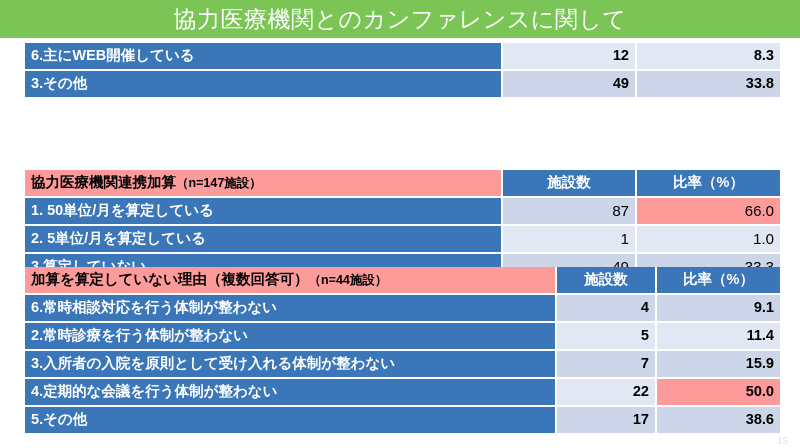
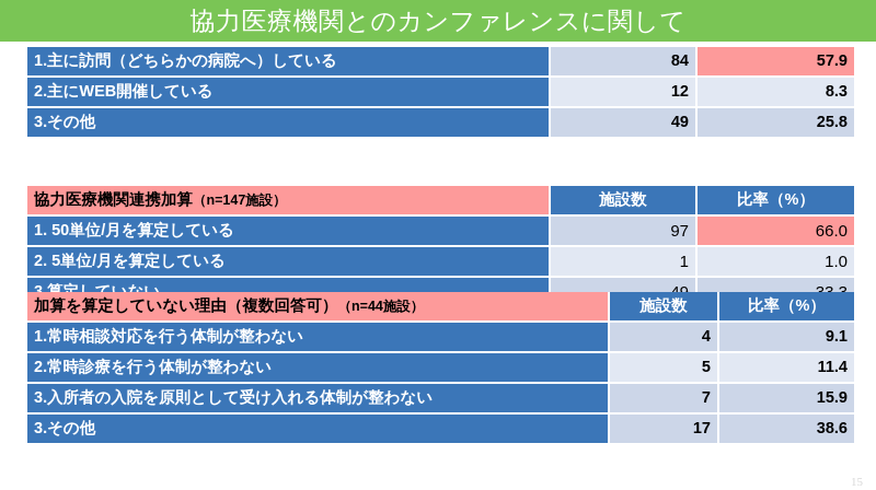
  協力医療機関とのカンファレンスに関して
+ 1.主に訪問（どちらかの病院へ）している	84	57.9
- 6.主にWEB開催している	12	8.3
+ 2.主にWEB開催している	12	8.3
- 3.その他	49	33.8
+ 3.その他	49	25.8
  協力医療機関連携加算（n=147施設）	施設数	比率（%）
- 1. 50単位/月を算定している	87	66.0
+ 1. 50単位/月を算定している	97	66.0
  2. 5単位/月を算定している	1	1.0
  加算を算定していない理由（複数回答可）（n=44施設）	施設数	比率（%）
- 6.常時相談対応を行う体制が整わない	4	9.1
+ 1.常時相談対応を行う体制が整わない	4	9.1
  2.常時診療を行う体制が整わない	5	11.4
  3.入所者の入院を原則として受け入れる体制が整わない	7	15.9
- 4.定期的な会議を行う体制が整わない	22	50.0
- 5.その他	17	38.6
+ 3.その他	17	38.6
  15
